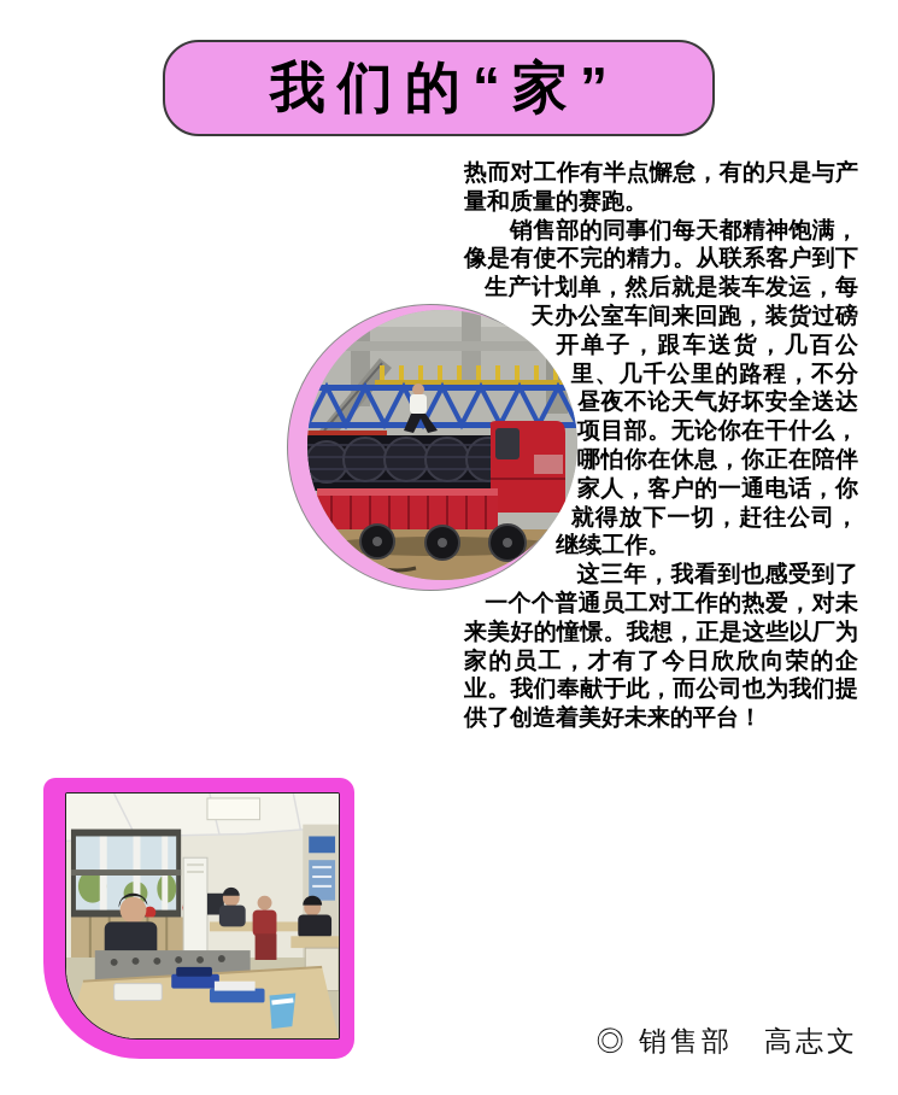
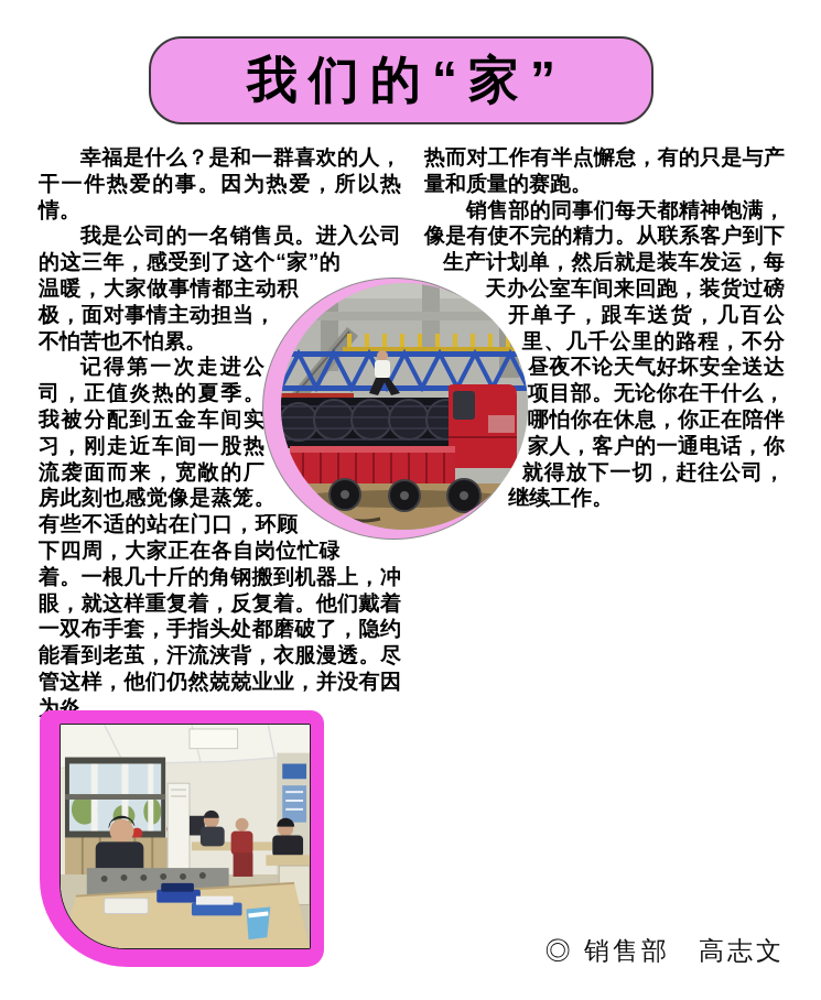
  我们的“家”
+ 幸福是什么？是和一群喜欢的人，干一件热爱的事。因为热爱，所以热情。
+ 我是公司的一名销售员。进入公司的这三年，感受到了这个“家”的温暖，大家做事情都主动积极，面对事情主动担当，不怕苦也不怕累。
+ 记得第一次走进公司，正值炎热的夏季。我被分配到五金车间实习，刚走近车间一股热流袭面而来，宽敞的厂房此刻也感觉像是蒸笼。有些不适的站在门口，环顾下四周，大家正在各自岗位忙碌着。一根几十斤的角钢搬到机器上，冲眼，就这样重复着，反复着。他们戴着一双布手套，手指头处都磨破了，隐约能看到老茧，汗流浃背，衣服漫透。尽管这样，他们仍然兢兢业业，并没有因为炎
  热而对工作有半点懈怠，有的只是与产量和质量的赛跑。
  销售部的同事们每天都精神饱满，像是有使不完的精力。从联系客户到下生产计划单，然后就是装车发运，每天办公室车间来回跑，装货过磅开单子，跟车送货，几百公里、几千公里的路程，不分昼夜不论天气好坏安全送达项目部。无论你在干什么，哪怕你在休息，你正在陪伴家人，客户的一通电话，你就得放下一切，赶往公司，继续工作。
- 这三年，我看到也感受到了一个个普通员工对工作的热爱，对未来美好的憧憬。我想，正是这些以厂为家的员工，才有了今日欣欣向荣的企业。我们奉献于此，而公司也为我们提供了创造着美好未来的平台！
  ◎ 销售部 高志文
